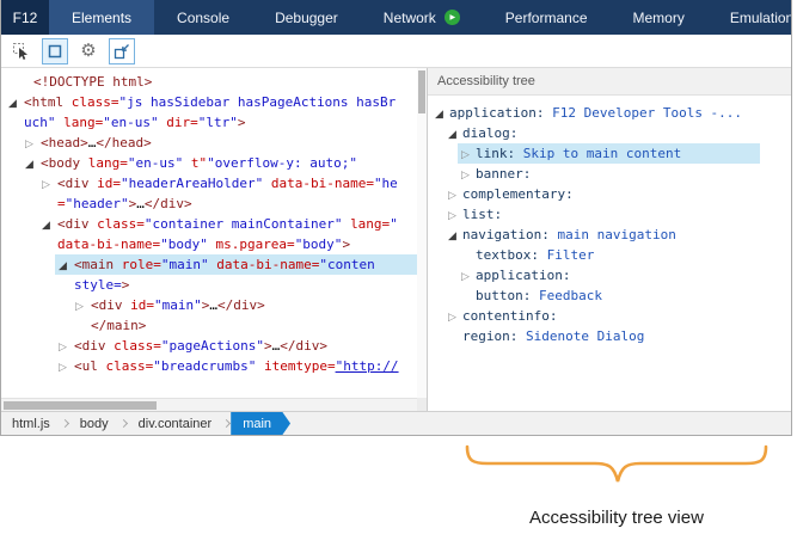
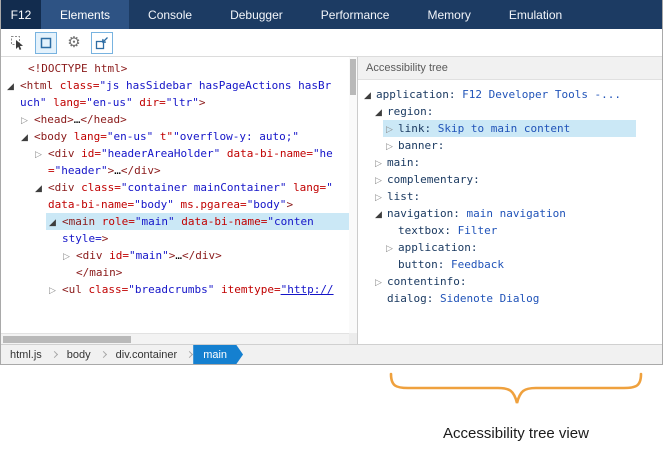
  F12
  Elements
  Console
  Debugger
- Network
  Performance
  Memory
  Emulation
  ⚙
  <!DOCTYPE html>
  ◢ <html class="js hasSidebar hasPageActions hasBr
  uch" lang="en-us" dir="ltr">
  ▷ <head>…</head>
  ◢ <body lang="en-us" t""overflow-y: auto;"
  ▷ <div id="headerAreaHolder" data-bi-name="he
  ="header">…</div>
  ◢ <div class="container mainContainer" lang="
  data-bi-name="body" ms.pgarea="body">
  ◢ <main role="main" data-bi-name="conten
  style=>
  ▷ <div id="main">…</div>
  </main>
- ▷ <div class="pageActions">…</div>
  ▷ <ul class="breadcrumbs" itemtype="http://
  Accessibility tree
  ◢ application: F12 Developer Tools -...
- ◢ dialog:
+ ◢ region:
  ▷ link: Skip to main content
  ▷ banner:
+ ▷ main:
  ▷ complementary:
  ▷ list:
  ◢ navigation: main navigation
  textbox: Filter
  ▷ application:
  button: Feedback
  ▷ contentinfo:
- region: Sidenote Dialog
+ dialog: Sidenote Dialog
  html.js
  body
  div.container
  main
  Accessibility tree view
